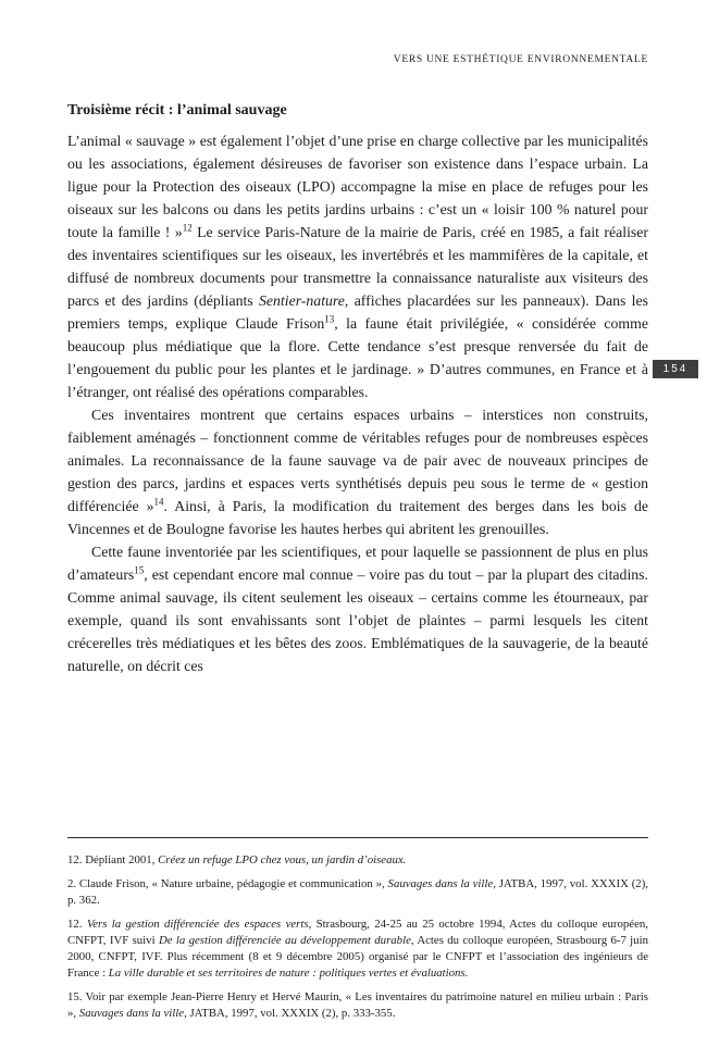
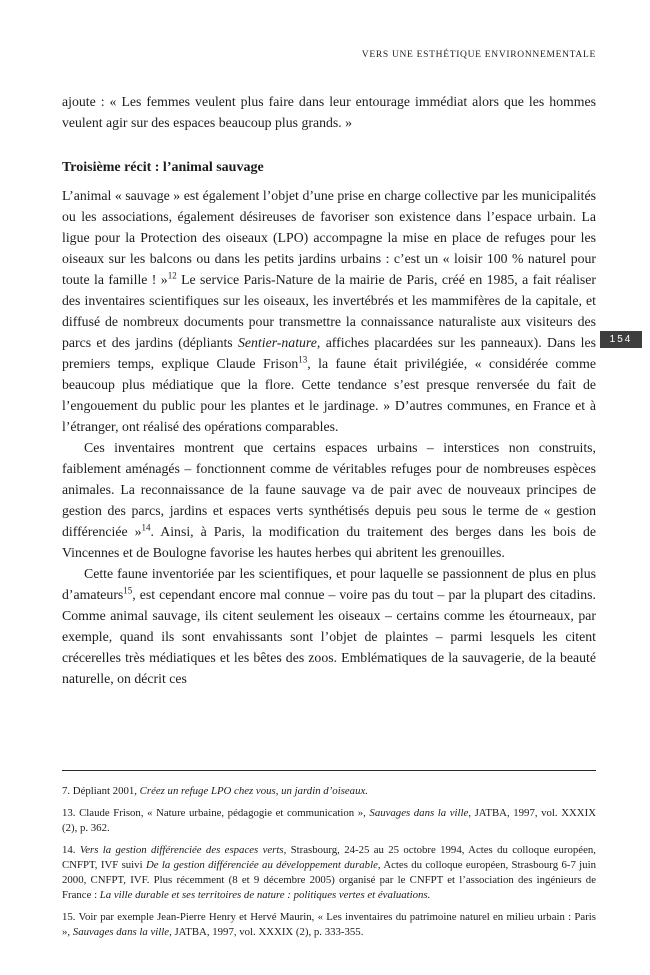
  VERS UNE ESTHÉTIQUE ENVIRONNEMENTALE
  154
+ ajoute : « Les femmes veulent plus faire dans leur entourage immédiat alors que les hommes veulent agir sur des espaces beaucoup plus grands. »
  Troisième récit : l’animal sauvage
  L’animal « sauvage » est également l’objet d’une prise en charge collective par les municipalités ou les associations, également désireuses de favoriser son existence dans l’espace urbain. La ligue pour la Protection des oiseaux (LPO) accompagne la mise en place de refuges pour les oiseaux sur les balcons ou dans les petits jardins urbains : c’est un « loisir 100 % naturel pour toute la famille ! »12 Le service Paris-Nature de la mairie de Paris, créé en 1985, a fait réaliser des inventaires scientifiques sur les oiseaux, les invertébrés et les mammifères de la capitale, et diffusé de nombreux documents pour transmettre la connaissance naturaliste aux visiteurs des parcs et des jardins (dépliants Sentier-nature, affiches placardées sur les panneaux). Dans les premiers temps, explique Claude Frison13, la faune était privilégiée, « considérée comme beaucoup plus médiatique que la flore. Cette tendance s’est presque renversée du fait de l’engouement du public pour les plantes et le jardinage. » D’autres communes, en France et à l’étranger, ont réalisé des opérations comparables.
  Ces inventaires montrent que certains espaces urbains – interstices non construits, faiblement aménagés – fonctionnent comme de véritables refuges pour de nombreuses espèces animales. La reconnaissance de la faune sauvage va de pair avec de nouveaux principes de gestion des parcs, jardins et espaces verts synthétisés depuis peu sous le terme de « gestion différenciée »14. Ainsi, à Paris, la modification du traitement des berges dans les bois de Vincennes et de Boulogne favorise les hautes herbes qui abritent les grenouilles.
  Cette faune inventoriée par les scientifiques, et pour laquelle se passionnent de plus en plus d’amateurs15, est cependant encore mal connue – voire pas du tout – par la plupart des citadins. Comme animal sauvage, ils citent seulement les oiseaux – certains comme les étourneaux, par exemple, quand ils sont envahissants sont l’objet de plaintes – parmi lesquels les citent crécerelles très médiatiques et les bêtes des zoos. Emblématiques de la sauvagerie, de la beauté naturelle, on décrit ces
- 12. Dépliant 2001, Créez un refuge LPO chez vous, un jardin d’oiseaux.
+ 7. Dépliant 2001, Créez un refuge LPO chez vous, un jardin d’oiseaux.
- 2. Claude Frison, « Nature urbaine, pédagogie et communication », Sauvages dans la ville, JATBA, 1997, vol. XXXIX (2), p. 362.
+ 13. Claude Frison, « Nature urbaine, pédagogie et communication », Sauvages dans la ville, JATBA, 1997, vol. XXXIX (2), p. 362.
- 12. Vers la gestion différenciée des espaces verts, Strasbourg, 24-25 au 25 octobre 1994, Actes du colloque européen, CNFPT, IVF suivi De la gestion différenciée au développement durable, Actes du colloque européen, Strasbourg 6-7 juin 2000, CNFPT, IVF. Plus récemment (8 et 9 décembre 2005) organisé par le CNFPT et l’association des ingénieurs de France : La ville durable et ses territoires de nature : politiques vertes et évaluations.
+ 14. Vers la gestion différenciée des espaces verts, Strasbourg, 24-25 au 25 octobre 1994, Actes du colloque européen, CNFPT, IVF suivi De la gestion différenciée au développement durable, Actes du colloque européen, Strasbourg 6-7 juin 2000, CNFPT, IVF. Plus récemment (8 et 9 décembre 2005) organisé par le CNFPT et l’association des ingénieurs de France : La ville durable et ses territoires de nature : politiques vertes et évaluations.
  15. Voir par exemple Jean-Pierre Henry et Hervé Maurin, « Les inventaires du patrimoine naturel en milieu urbain : Paris », Sauvages dans la ville, JATBA, 1997, vol. XXXIX (2), p. 333-355.
